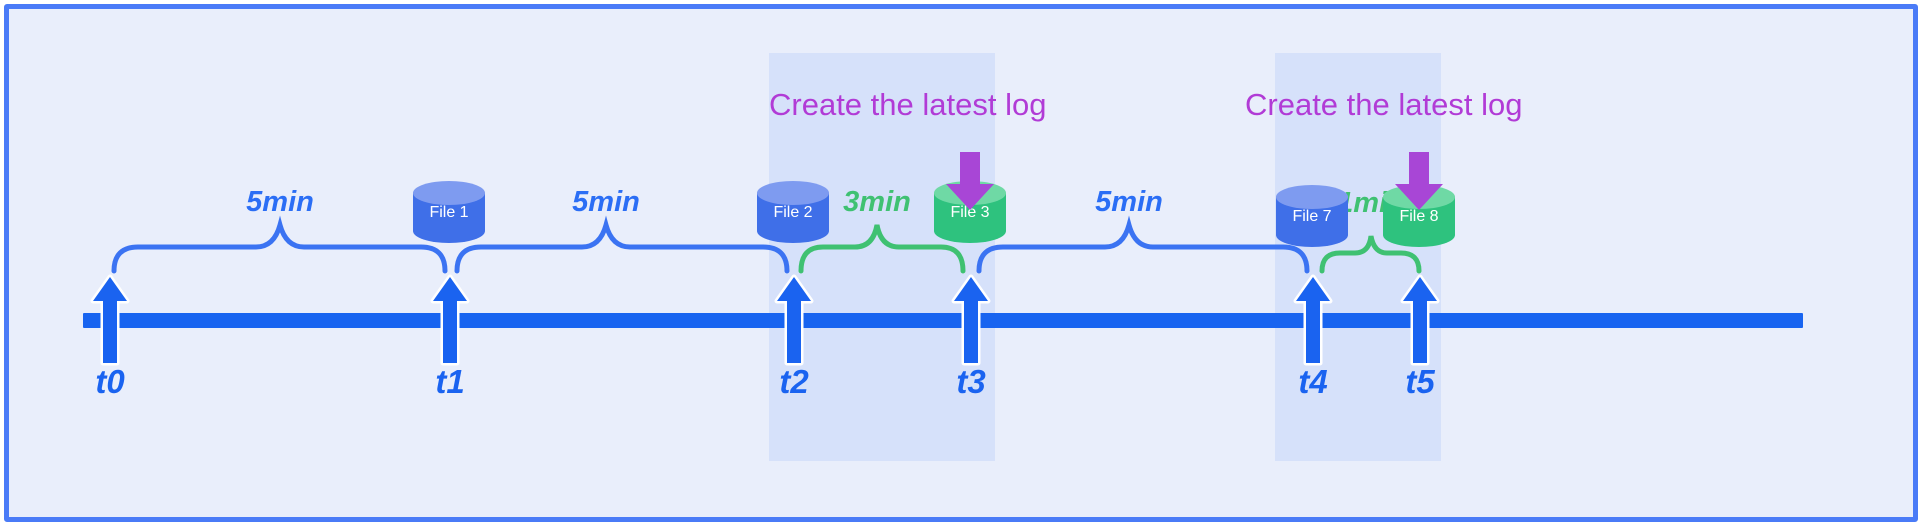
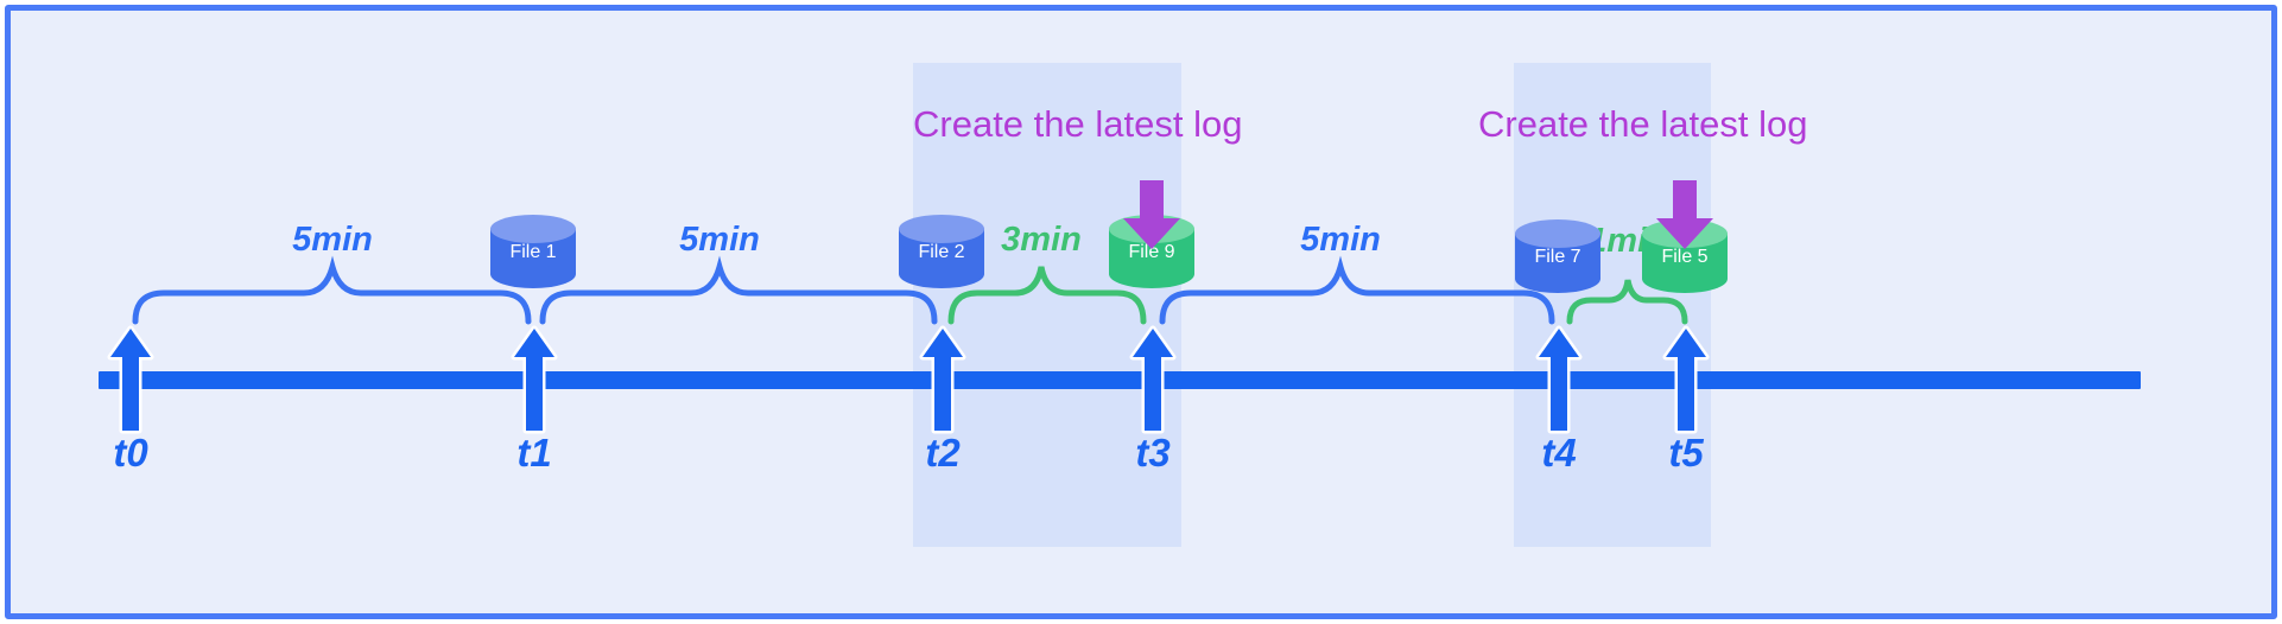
  t0
  t1
  t2
  t3
  t4
  t5
  5min
  5min
  3min
  5min
  File 1
  File 2
- File 3
+ File 9
  File 7
- File 8
+ File 5
  Create the latest log
  Create the latest log
